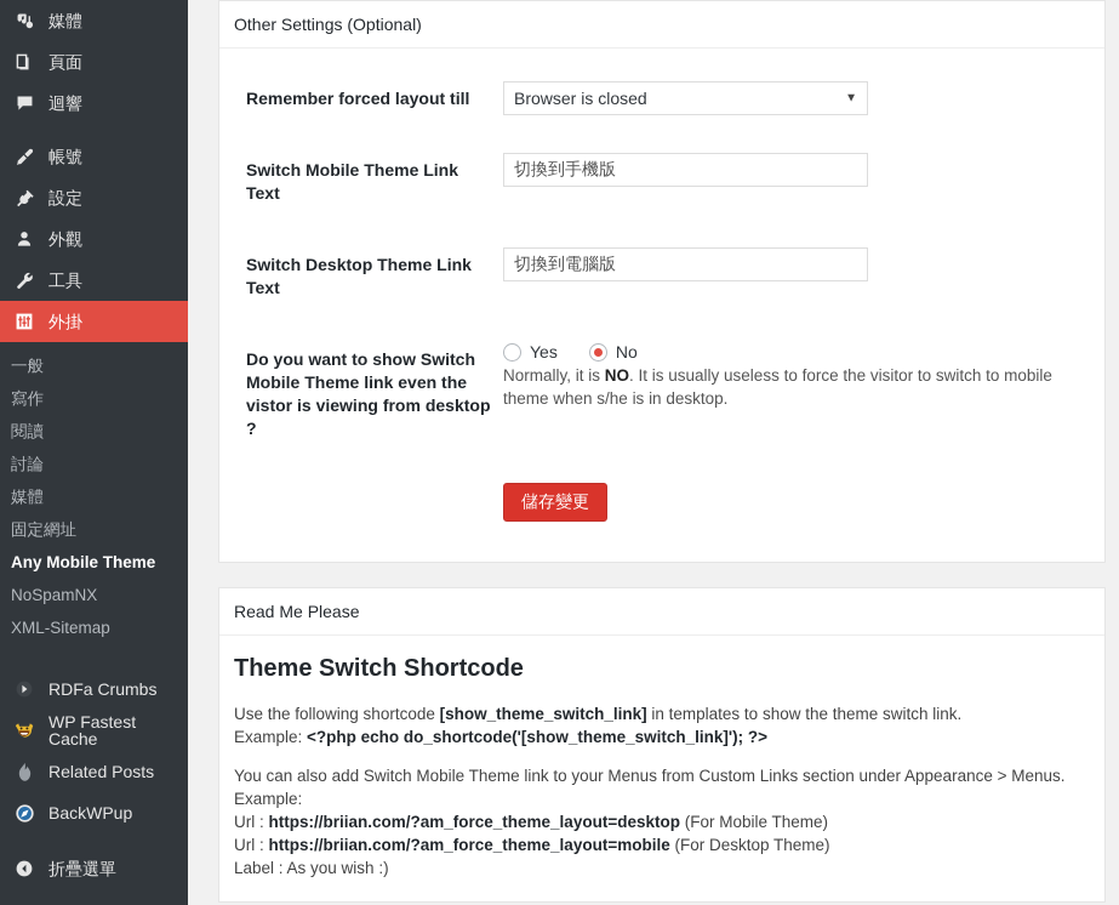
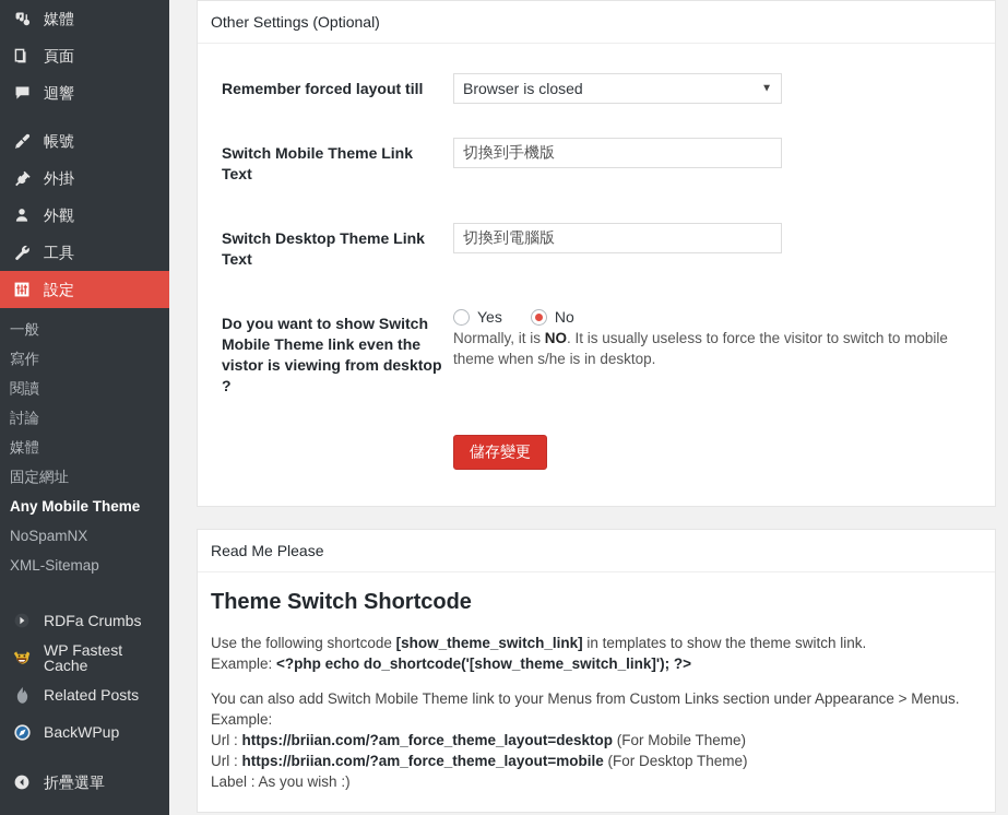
  媒體
  頁面
  迴響
  帳號
- 設定
+ 外掛
  外觀
  工具
- 外掛
+ 設定
  一般
  寫作
  閱讀
  討論
  媒體
  固定網址
  Any Mobile Theme
  NoSpamNX
  XML-Sitemap
  RDFa Crumbs
  WP Fastest Cache
  Related Posts
  BackWPup
  折疊選單
  Other Settings (Optional)
  Remember forced layout till	Browser is closed ▼
  Switch Mobile Theme Link Text	切換到手機版
  Switch Desktop Theme Link Text	切換到電腦版
  Do you want to show Switch Mobile Theme link even the vistor is viewing from desktop ?	Yes No Normally, it is NO. It is usually useless to force the visitor to switch to mobile theme when s/he is in desktop.
  	儲存變更
  Read Me Please
  Theme Switch Shortcode
  Use the following shortcode [show_theme_switch_link] in templates to show the theme switch link.
  Example: <?php echo do_shortcode('[show_theme_switch_link]'); ?>
  You can also add Switch Mobile Theme link to your Menus from Custom Links section under Appearance > Menus.
  Example:
  Url : https://briian.com/?am_force_theme_layout=desktop (For Mobile Theme)
  Url : https://briian.com/?am_force_theme_layout=mobile (For Desktop Theme)
  Label : As you wish :)
